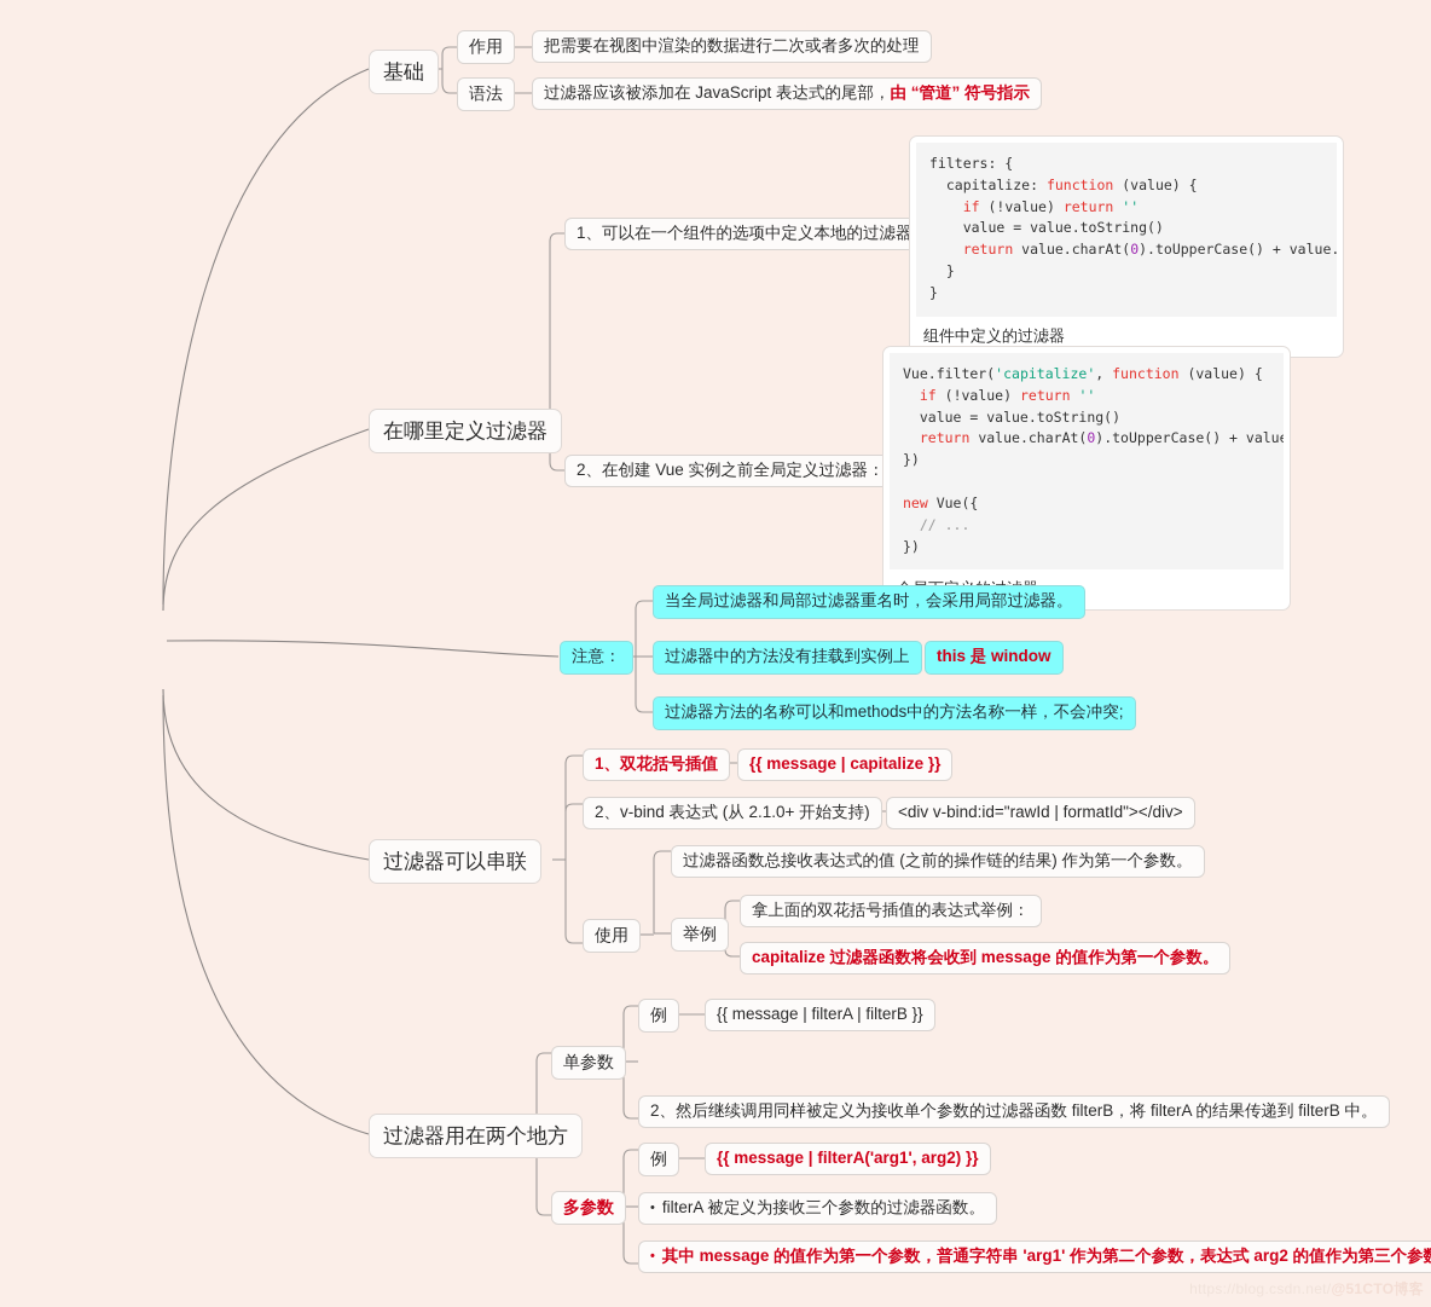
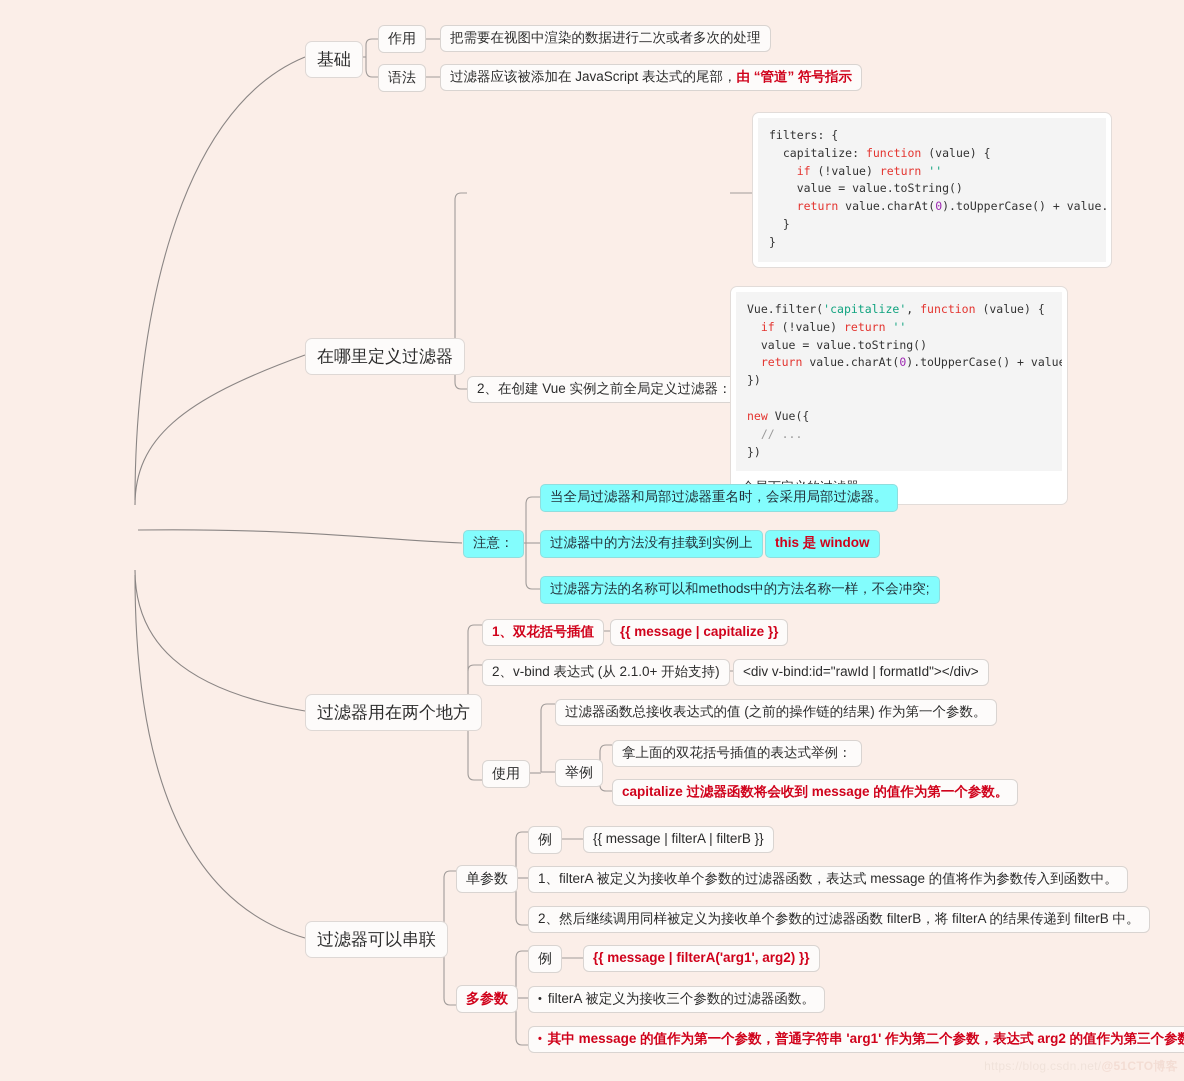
  基础
  作用
  把需要在视图中渲染的数据进行二次或者多次的处理
  语法
  过滤器应该被添加在 JavaScript 表达式的尾部，
  由 “管道” 符号指示
  在哪里定义过滤器
- 1、可以在一个组件的选项中定义本地的过滤器
  2、在创建 Vue 实例之前全局定义过滤器：
  filters: {
  capitalize: function (value) {
  if (!value) return ''
  value = value.toString()
  return value.charAt(0).toUpperCase() + value.
  }
  }
- 组件中定义的过滤器
  Vue.filter('capitalize', function (value) {
  if (!value) return ''
  value = value.toString()
  return value.charAt(0).toUpperCase() + valu
  })
  new Vue({
  // ...
  })
  注意：
  当全局过滤器和局部过滤器重名时，会采用局部过滤器。
  过滤器中的方法没有挂载到实例上
  this 是 window
  过滤器方法的名称可以和methods中的方法名称一样，不会冲突;
- 过滤器可以串联
+ 过滤器用在两个地方
  1、双花括号插值
  {{ message | capitalize }}
  2、v-bind 表达式 (从 2.1.0+ 开始支持)
  <div v-bind:id="rawId | formatId"></div>
  使用
  过滤器函数总接收表达式的值 (之前的操作链的结果) 作为第一个参数。
  举例
  拿上面的双花括号插值的表达式举例：
  capitalize 过滤器函数将会收到 message 的值作为第一个参数。
- 过滤器用在两个地方
+ 过滤器可以串联
  单参数
  例
  {{ message | filterA | filterB }}
+ 1、filterA 被定义为接收单个参数的过滤器函数，表达式 message 的值将作为参数传入到函数中。
  2、然后继续调用同样被定义为接收单个参数的过滤器函数 filterB，将 filterA 的结果传递到 filterB 中。
  多参数
  例
  {{ message | filterA('arg1', arg2) }}
  •
  filterA 被定义为接收三个参数的过滤器函数。
  •
  其中 message 的值作为第一个参数，普通字符串 'arg1' 作为第二个参数，表达式 arg2 的值作为第三个参
